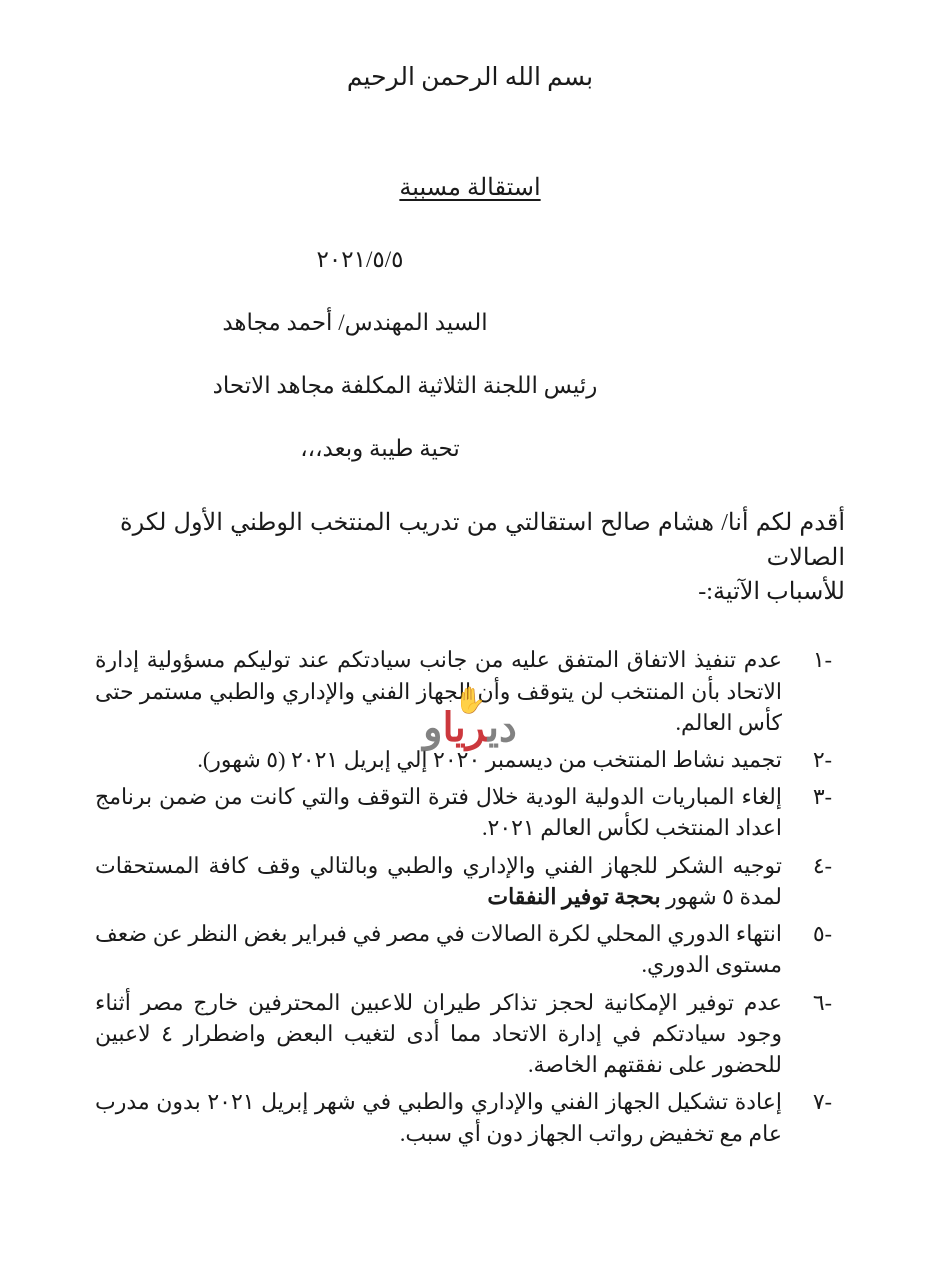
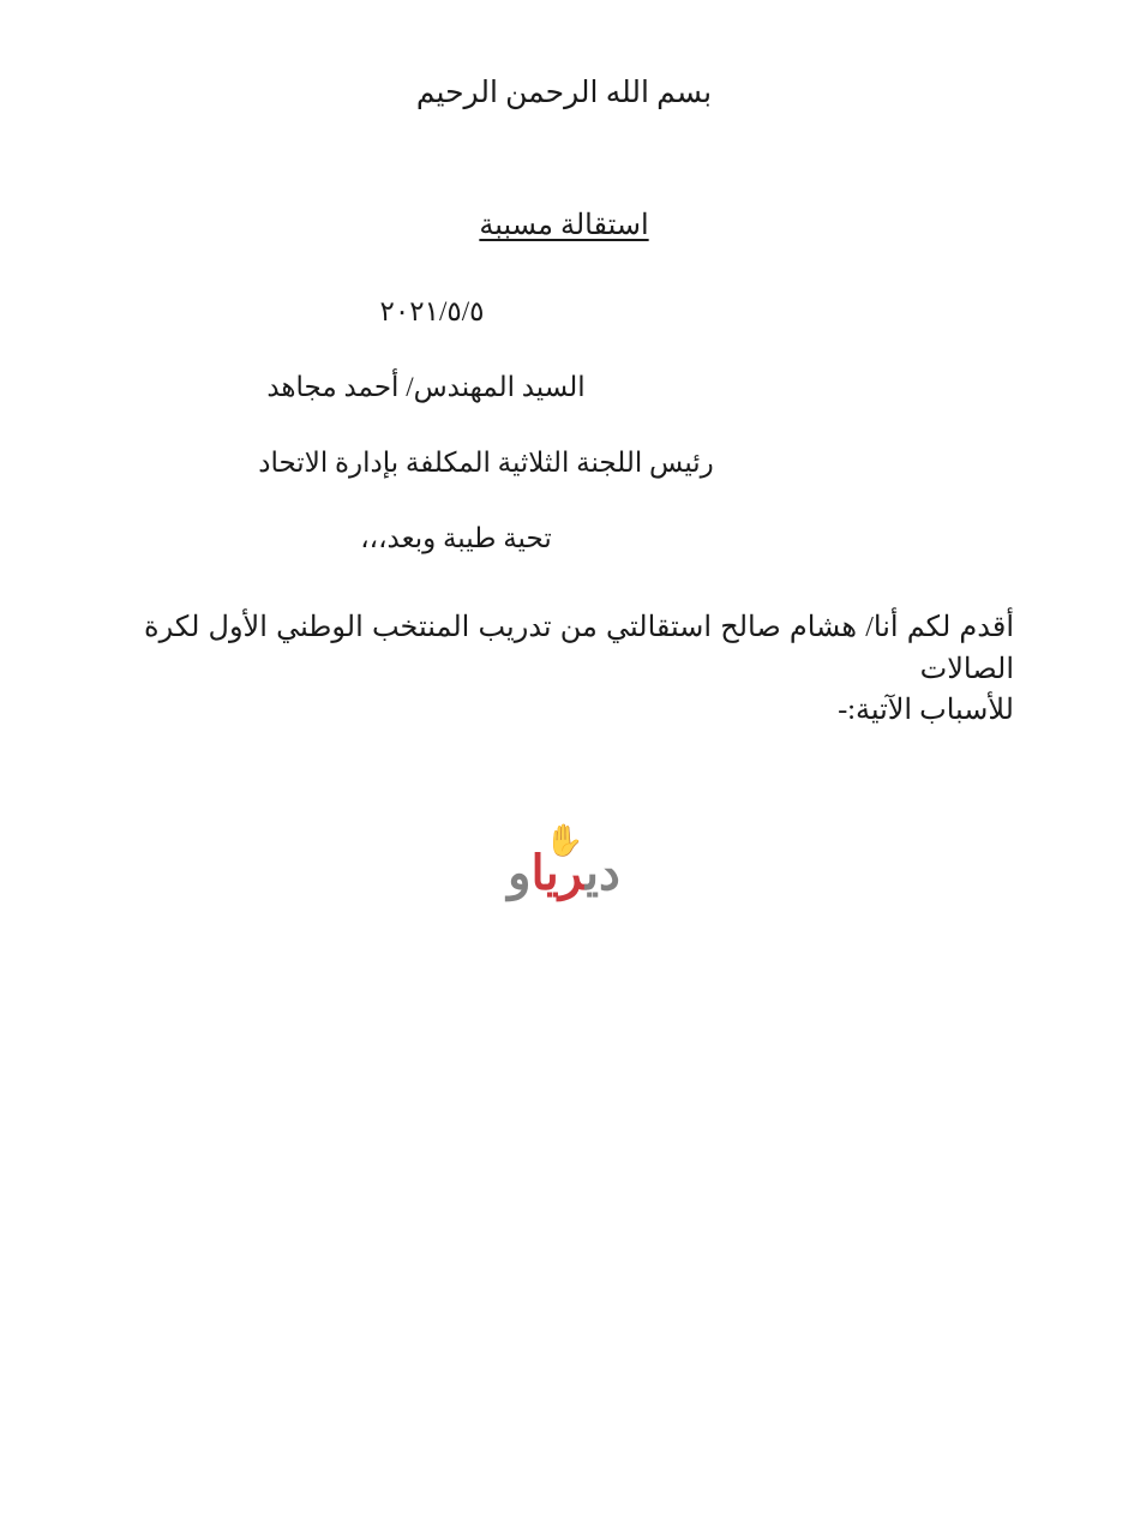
  بسم الله الرحمن الرحيم
  استقالة مسببة
  ٢٠٢١/٥/٥
  السيد المهندس/ أحمد مجاهد
- رئيس اللجنة الثلاثية المكلفة مجاهد الاتحاد
+ رئيس اللجنة الثلاثية المكلفة بإدارة الاتحاد
  تحية طيبة وبعد،،،
  أقدم لكم أنا/ هشام صالح استقالتي من تدريب المنتخب الوطني الأول لكرة الصالات
  للأسباب الآتية:-
- -١
- عدم تنفيذ الاتفاق المتفق عليه من جانب سيادتكم عند توليكم مسؤولية إدارة الاتحاد بأن المنتخب لن يتوقف وأن الجهاز الفني والإداري والطبي مستمر حتى كأس العالم.
- -٢
- تجميد نشاط المنتخب من ديسمبر ٢٠٢٠ إلي إبريل ٢٠٢١ (٥ شهور).
- -٣
- إلغاء المباريات الدولية الودية خلال فترة التوقف والتي كانت من ضمن برنامج اعداد المنتخب لكأس العالم ٢٠٢١.
- -٤
- توجيه الشكر للجهاز الفني والإداري والطبي وبالتالي وقف كافة المستحقات لمدة ٥ شهور بحجة توفير النفقات
- -٥
- انتهاء الدوري المحلي لكرة الصالات في مصر في فبراير بغض النظر عن ضعف مستوى الدوري.
- -٦
- عدم توفير الإمكانية لحجز تذاكر طيران للاعبين المحترفين خارج مصر أثناء وجود سيادتكم في إدارة الاتحاد مما أدى لتغيب البعض واضطرار ٤ لاعبين للحضور على نفقتهم الخاصة.
- -٧
- إعادة تشكيل الجهاز الفني والإداري والطبي في شهر إبريل ٢٠٢١ بدون مدرب عام مع تخفيض رواتب الجهاز دون أي سبب.
  ✋
  ديرياو
